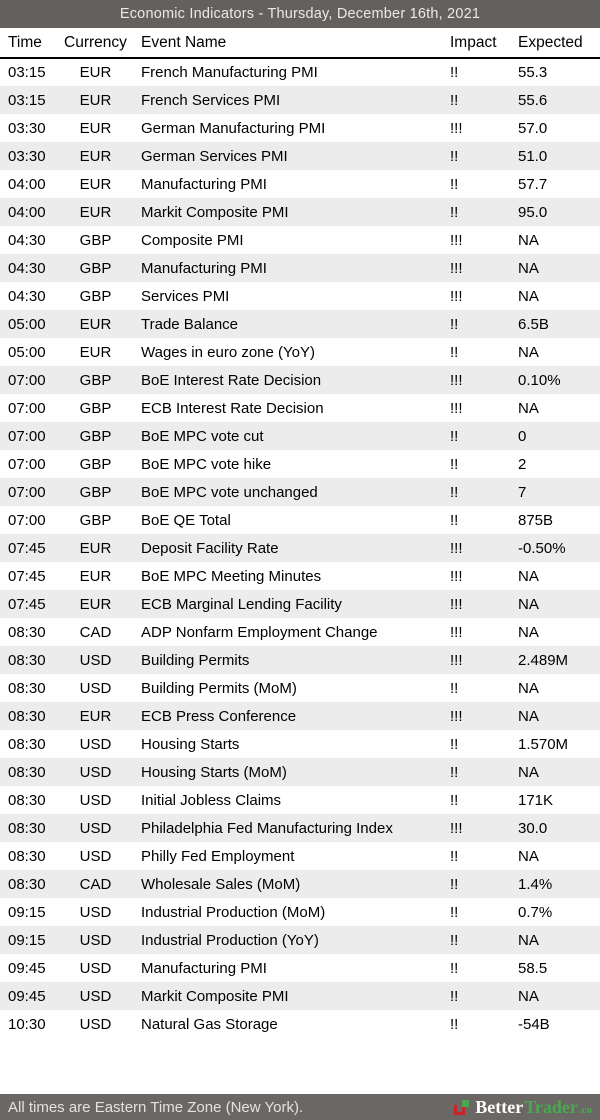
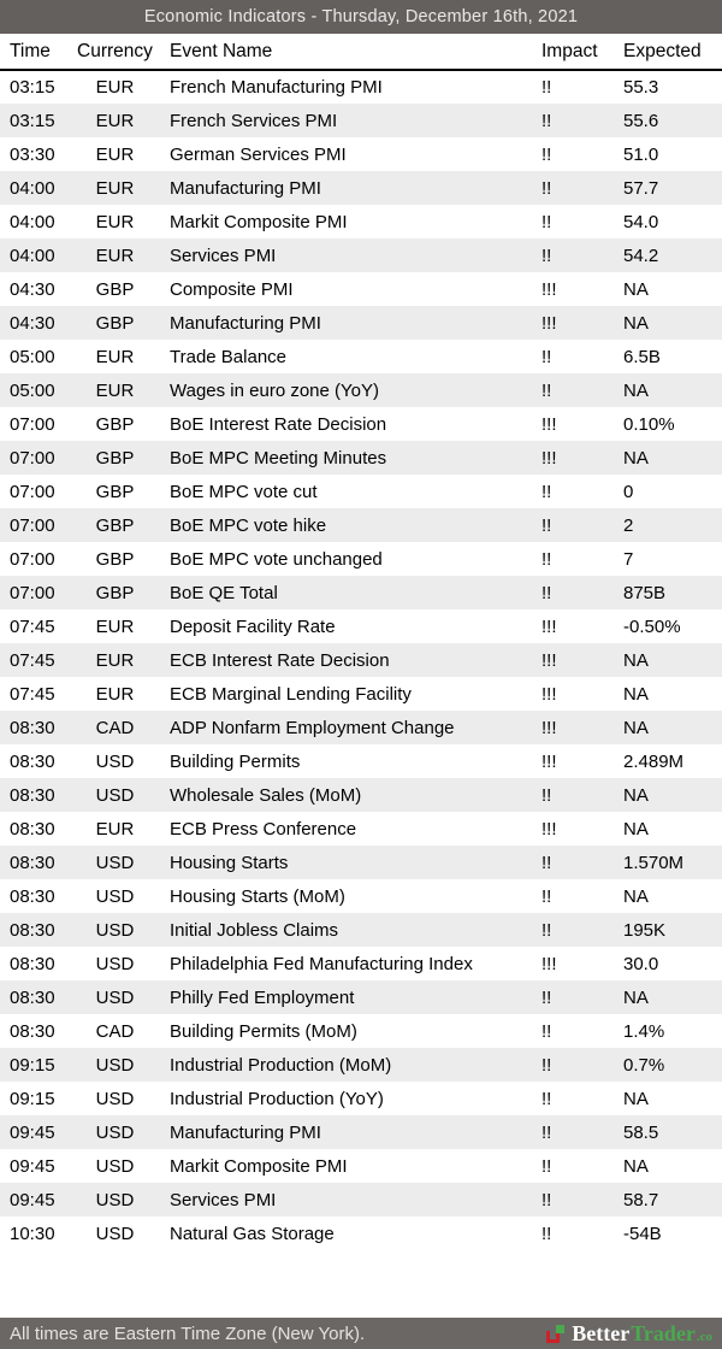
  Economic Indicators - Thursday, December 16th, 2021
  Time	Currency	Event Name	Impact	Expected
  03:15	EUR	French Manufacturing PMI	!!	55.3
  03:15	EUR	French Services PMI	!!	55.6
- 03:30	EUR	German Manufacturing PMI	!!!	57.0
  03:30	EUR	German Services PMI	!!	51.0
  04:00	EUR	Manufacturing PMI	!!	57.7
- 04:00	EUR	Markit Composite PMI	!!	95.0
+ 04:00	EUR	Markit Composite PMI	!!	54.0
+ 04:00	EUR	Services PMI	!!	54.2
  04:30	GBP	Composite PMI	!!!	NA
  04:30	GBP	Manufacturing PMI	!!!	NA
- 04:30	GBP	Services PMI	!!!	NA
  05:00	EUR	Trade Balance	!!	6.5B
  05:00	EUR	Wages in euro zone (YoY)	!!	NA
  07:00	GBP	BoE Interest Rate Decision	!!!	0.10%
- 07:00	GBP	ECB Interest Rate Decision	!!!	NA
+ 07:00	GBP	BoE MPC Meeting Minutes	!!!	NA
  07:00	GBP	BoE MPC vote cut	!!	0
  07:00	GBP	BoE MPC vote hike	!!	2
  07:00	GBP	BoE MPC vote unchanged	!!	7
  07:00	GBP	BoE QE Total	!!	875B
  07:45	EUR	Deposit Facility Rate	!!!	-0.50%
- 07:45	EUR	BoE MPC Meeting Minutes	!!!	NA
+ 07:45	EUR	ECB Interest Rate Decision	!!!	NA
  07:45	EUR	ECB Marginal Lending Facility	!!!	NA
  08:30	CAD	ADP Nonfarm Employment Change	!!!	NA
  08:30	USD	Building Permits	!!!	2.489M
- 08:30	USD	Building Permits (MoM)	!!	NA
+ 08:30	USD	Wholesale Sales (MoM)	!!	NA
  08:30	EUR	ECB Press Conference	!!!	NA
  08:30	USD	Housing Starts	!!	1.570M
  08:30	USD	Housing Starts (MoM)	!!	NA
- 08:30	USD	Initial Jobless Claims	!!	171K
+ 08:30	USD	Initial Jobless Claims	!!	195K
  08:30	USD	Philadelphia Fed Manufacturing Index	!!!	30.0
  08:30	USD	Philly Fed Employment	!!	NA
- 08:30	CAD	Wholesale Sales (MoM)	!!	1.4%
+ 08:30	CAD	Building Permits (MoM)	!!	1.4%
  09:15	USD	Industrial Production (MoM)	!!	0.7%
  09:15	USD	Industrial Production (YoY)	!!	NA
  09:45	USD	Manufacturing PMI	!!	58.5
  09:45	USD	Markit Composite PMI	!!	NA
+ 09:45	USD	Services PMI	!!	58.7
  10:30	USD	Natural Gas Storage	!!	-54B
  All times are Eastern Time Zone (New York).
  Better
  Trader
  .co
